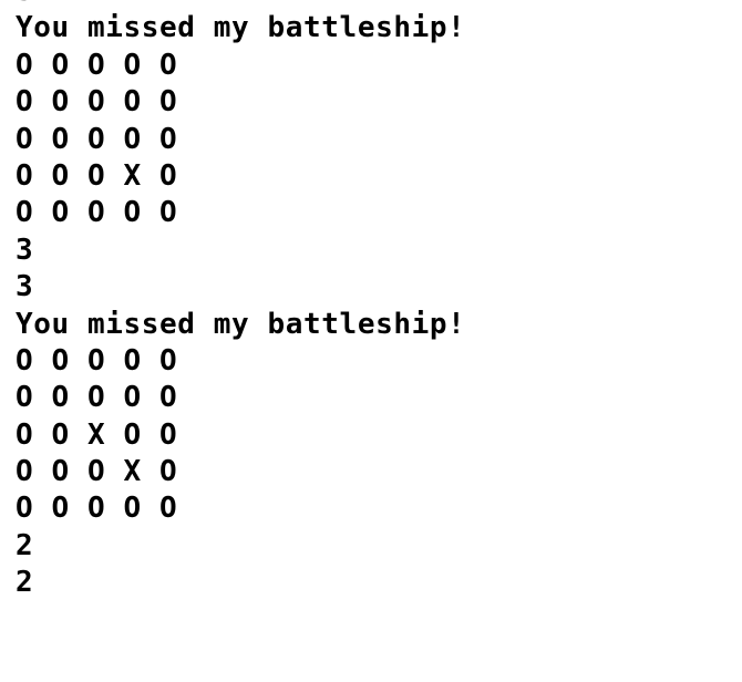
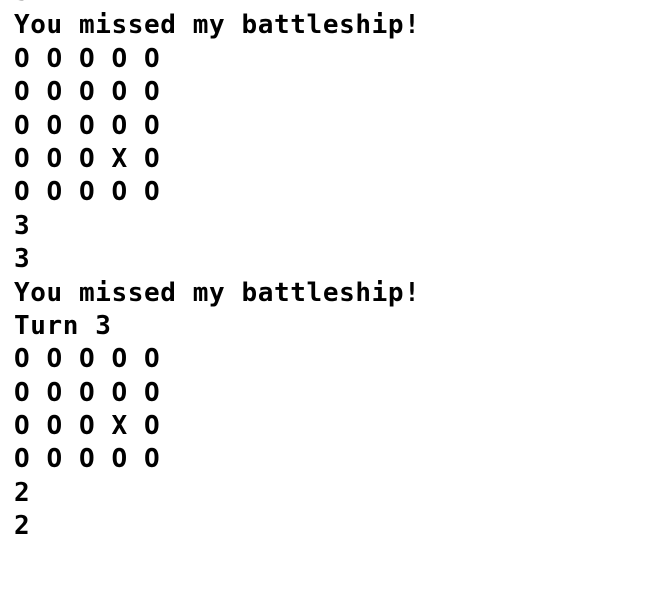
  You missed my battleship!
  O O O O O
  O O O O O
  O O O O O
  O O O X O
  O O O O O
  3
  3
  You missed my battleship!
+ Turn 3
  O O O O O
  O O O O O
- O O X O O
  O O O X O
  O O O O O
  2
  2
